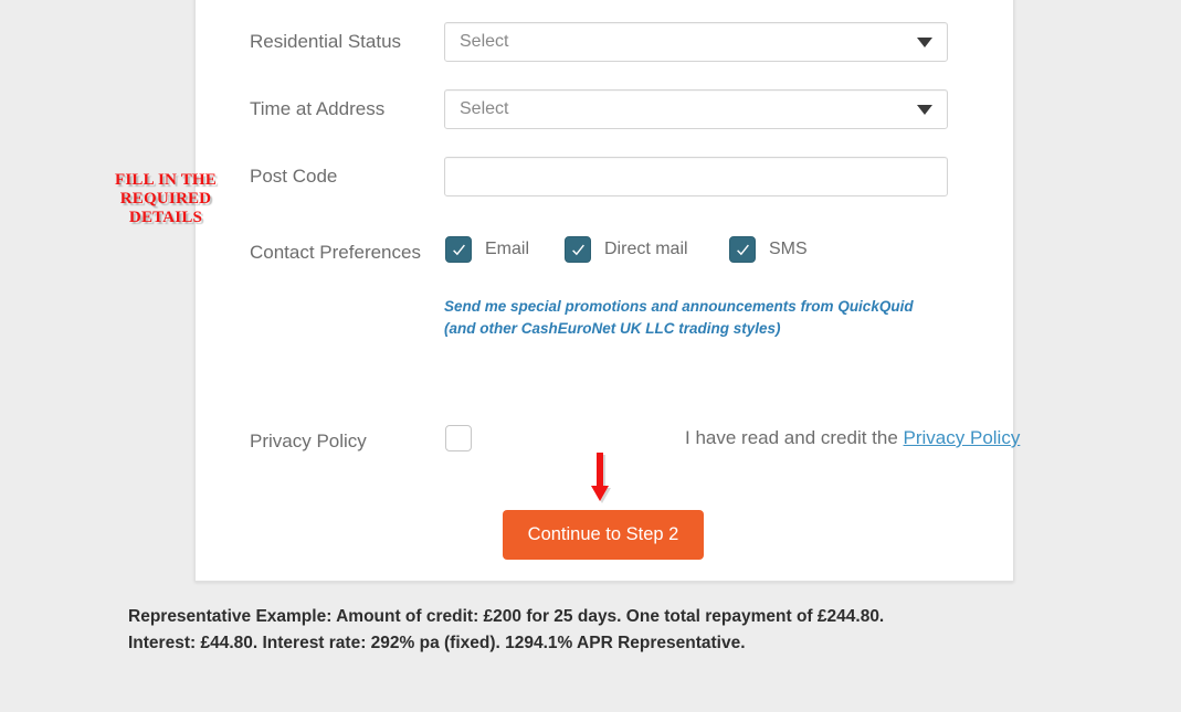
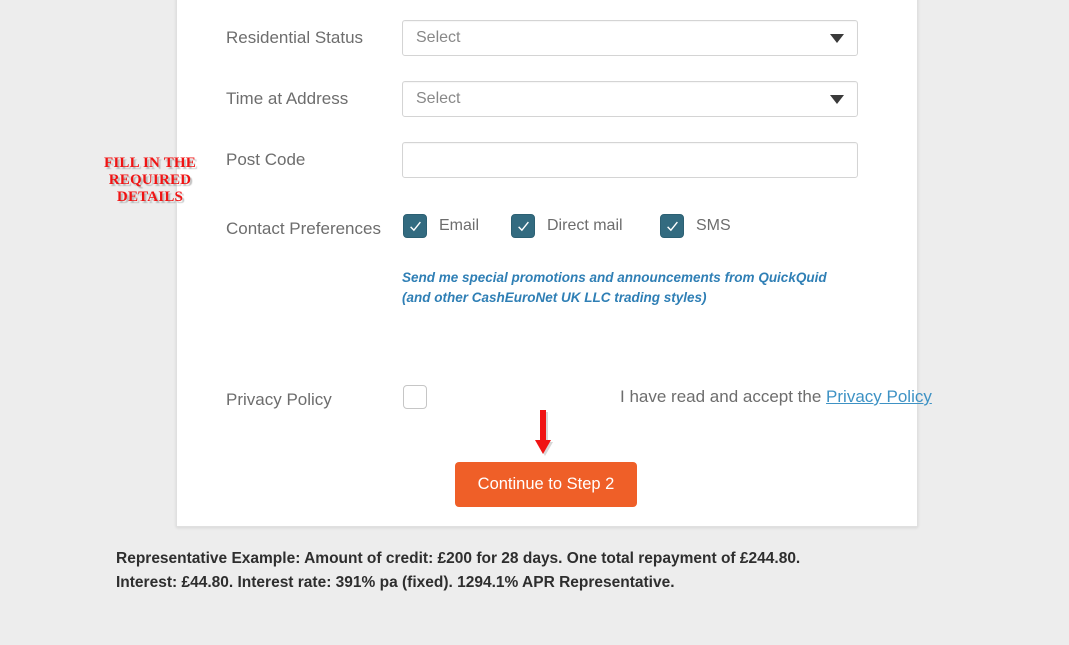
  Residential Status
  Select
  Time at Address
  Select
  Post Code
  Contact Preferences
  Email
  Direct mail
  SMS
  Privacy Policy
- I have read and credit the Privacy Policy
+ I have read and accept the Privacy Policy
  Send me special promotions and announcements from QuickQuid (and other CashEuroNet UK LLC trading styles)
  Continue to Step 2
  FILL IN THE REQUIRED DETAILS
- Representative Example: Amount of credit: £200 for 25 days. One total repayment of £244.80.
+ Representative Example: Amount of credit: £200 for 28 days. One total repayment of £244.80.
- Interest: £44.80. Interest rate: 292% pa (fixed). 1294.1% APR Representative.
+ Interest: £44.80. Interest rate: 391% pa (fixed). 1294.1% APR Representative.
